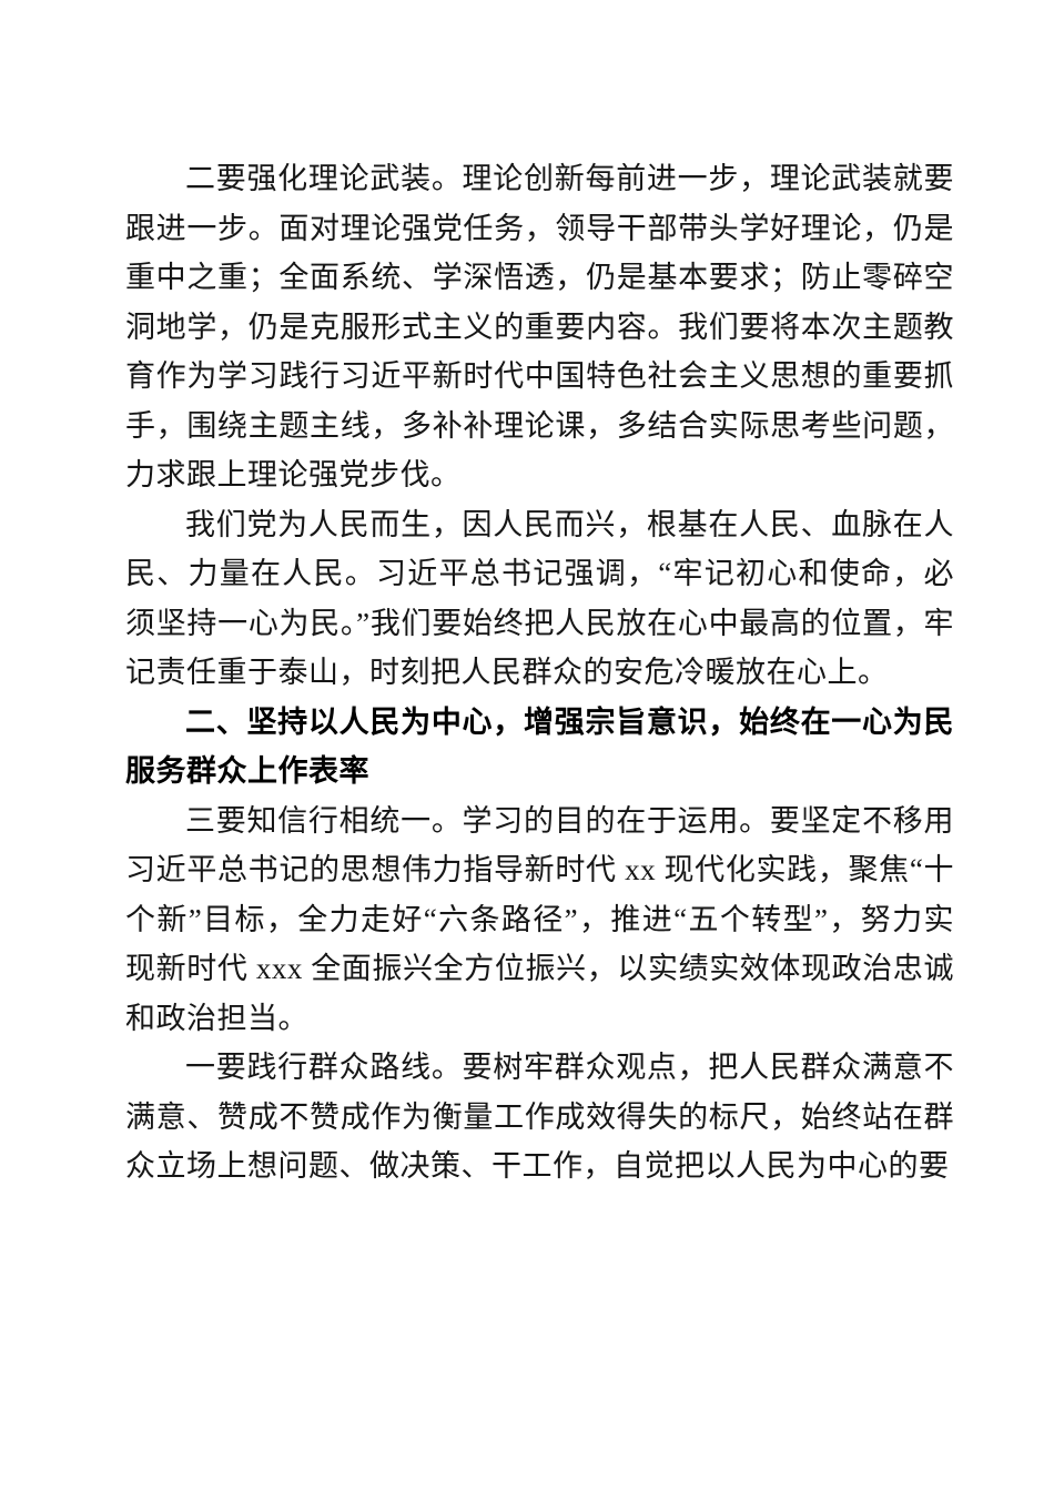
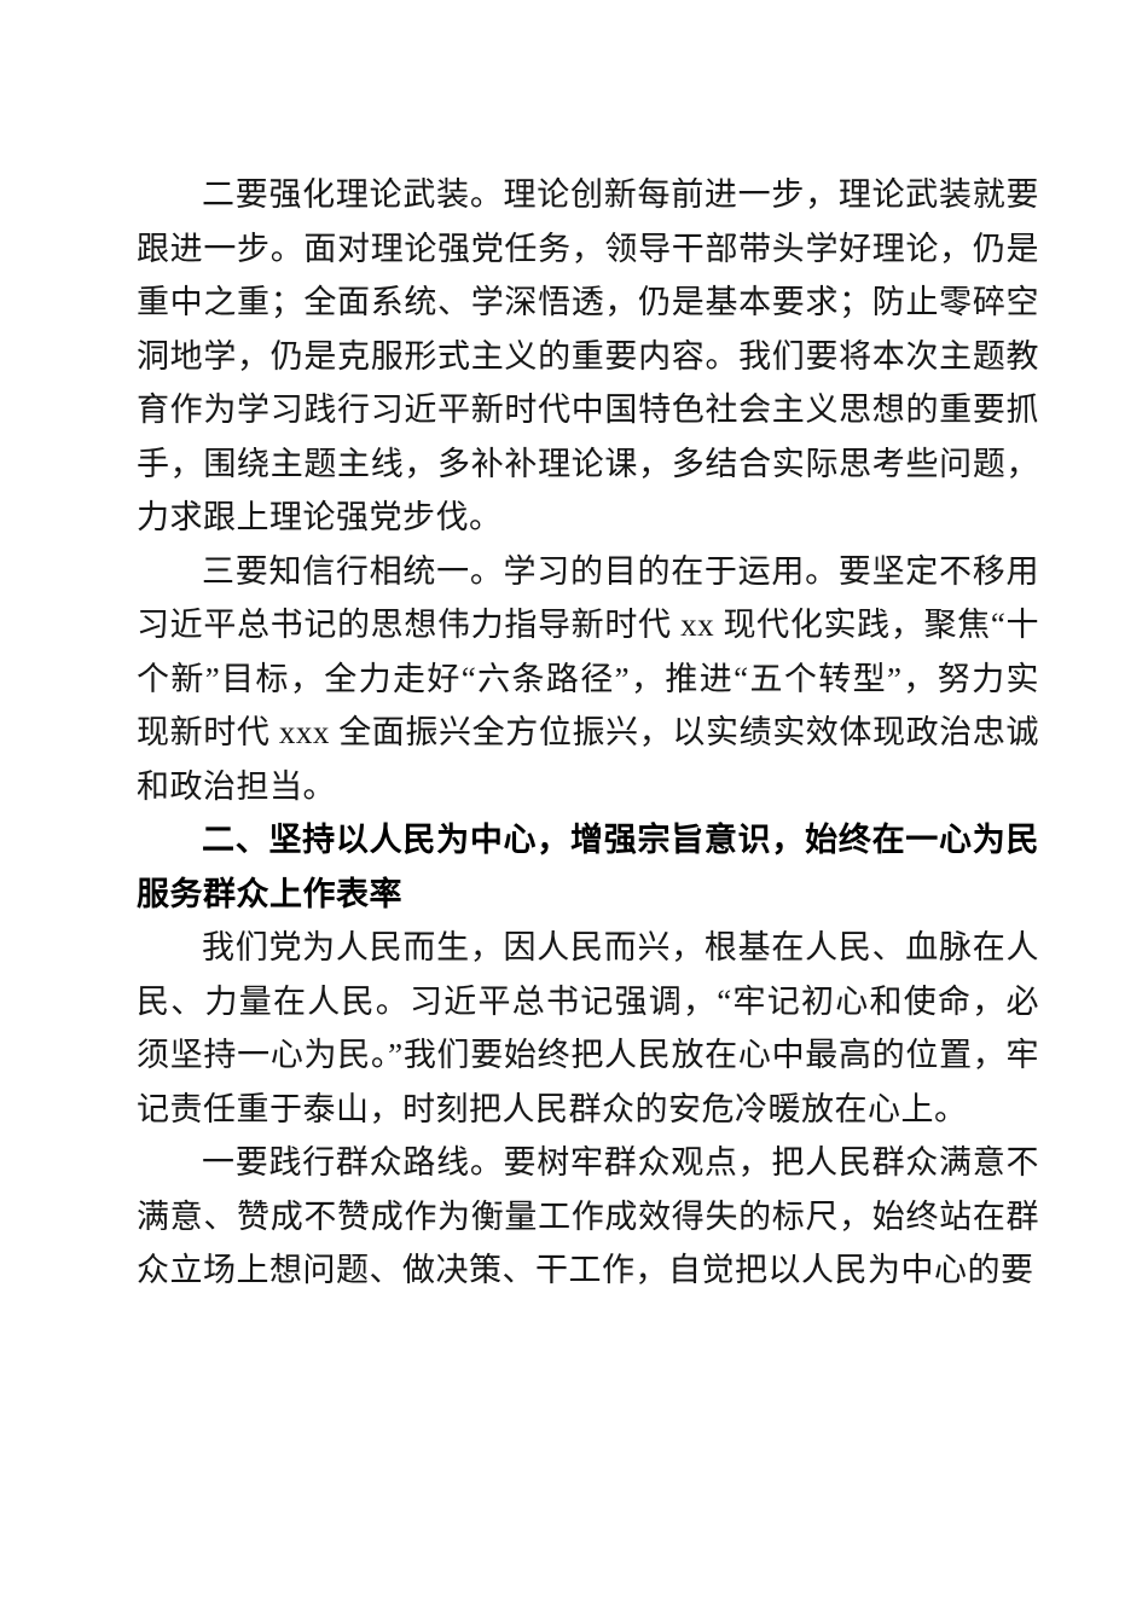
  二要强化理论武装。理论创新每前进一步，理论武装就要跟进一步。面对理论强党任务，领导干部带头学好理论，仍是重中之重；全面系统、学深悟透，仍是基本要求；防止零碎空洞地学，仍是克服形式主义的重要内容。我们要将本次主题教育作为学习践行习近平新时代中国特色社会主义思想的重要抓手，围绕主题主线，多补补理论课，多结合实际思考些问题，力求跟上理论强党步伐。
- 我们党为人民而生，因人民而兴，根基在人民、血脉在人民、力量在人民。习近平总书记强调，“牢记初心和使命，必须坚持一心为民。”我们要始终把人民放在心中最高的位置，牢记责任重于泰山，时刻把人民群众的安危冷暖放在心上。
+ 三要知信行相统一。学习的目的在于运用。要坚定不移用习近平总书记的思想伟力指导新时代 xx 现代化实践，聚焦“十个新”目标，全力走好“六条路径”，推进“五个转型”，努力实现新时代 xxx 全面振兴全方位振兴，以实绩实效体现政治忠诚和政治担当。
  二、坚持以人民为中心，增强宗旨意识，始终在一心为民服务群众上作表率
- 三要知信行相统一。学习的目的在于运用。要坚定不移用习近平总书记的思想伟力指导新时代 xx 现代化实践，聚焦“十个新”目标，全力走好“六条路径”，推进“五个转型”，努力实现新时代 xxx 全面振兴全方位振兴，以实绩实效体现政治忠诚和政治担当。
+ 我们党为人民而生，因人民而兴，根基在人民、血脉在人民、力量在人民。习近平总书记强调，“牢记初心和使命，必须坚持一心为民。”我们要始终把人民放在心中最高的位置，牢记责任重于泰山，时刻把人民群众的安危冷暖放在心上。
  一要践行群众路线。要树牢群众观点，把人民群众满意不满意、赞成不赞成作为衡量工作成效得失的标尺，始终站在群众立场上想问题、做决策、干工作，自觉把以人民为中心的要
